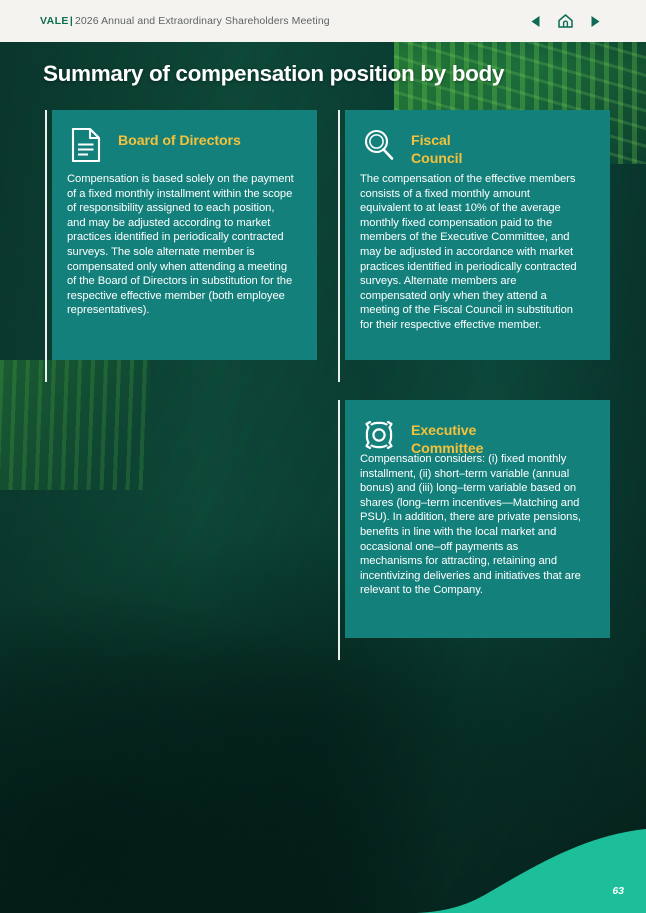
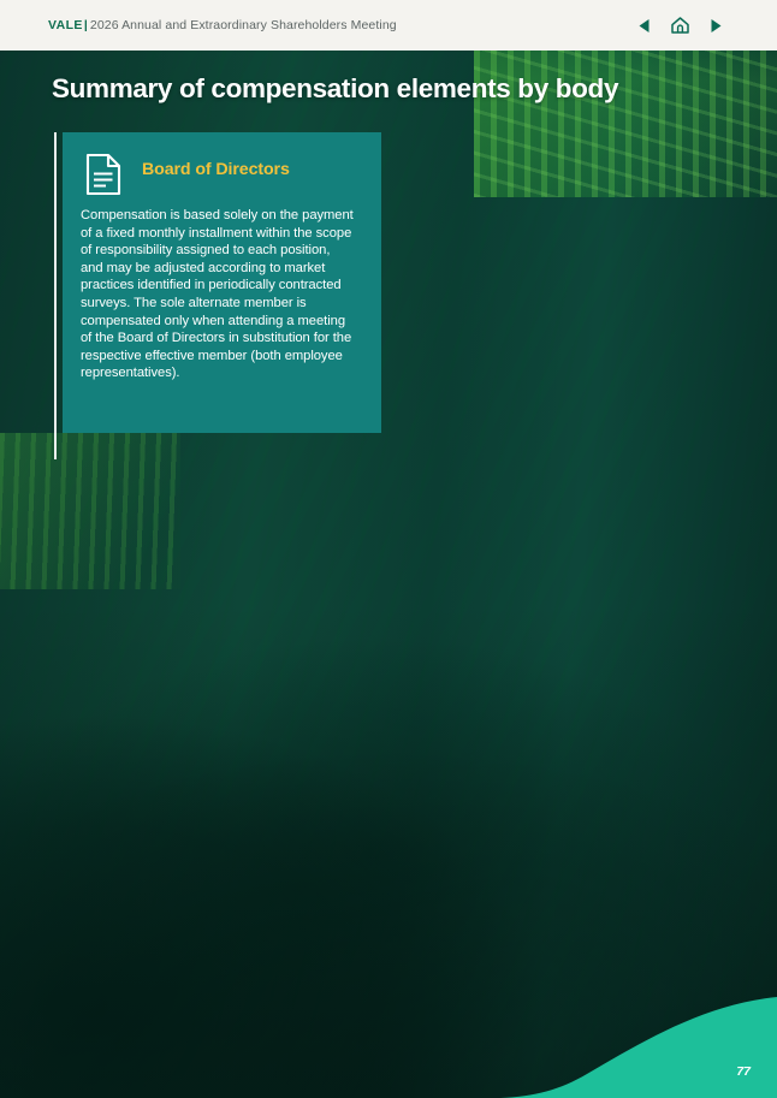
  VALE| 2026 Annual and Extraordinary Shareholders Meeting
- Summary of compensation position by body
+ Summary of compensation elements by body
  Board of Directors
  Compensation is based solely on the payment of a fixed monthly installment within the scope of responsibility assigned to each position, and may be adjusted according to market practices identified in periodically contracted surveys. The sole alternate member is compensated only when attending a meeting of the Board of Directors in substitution for the respective effective member (both employee representatives).
- Fiscal
- Council
- The compensation of the effective members consists of a fixed monthly amount equivalent to at least 10% of the average monthly fixed compensation paid to the members of the Executive Committee, and may be adjusted in accordance with market practices identified in periodically contracted surveys. Alternate members are compensated only when they attend a meeting of the Fiscal Council in substitution for their respective effective member.
- Executive
- Committee
- Compensation considers: (i) fixed monthly installment, (ii) short–term variable (annual bonus) and (iii) long–term variable based on shares (long–term incentives—Matching and PSU). In addition, there are private pensions, benefits in line with the local market and occasional one–off payments as mechanisms for attracting, retaining and incentivizing deliveries and initiatives that are relevant to the Company.
- 63
+ 77
